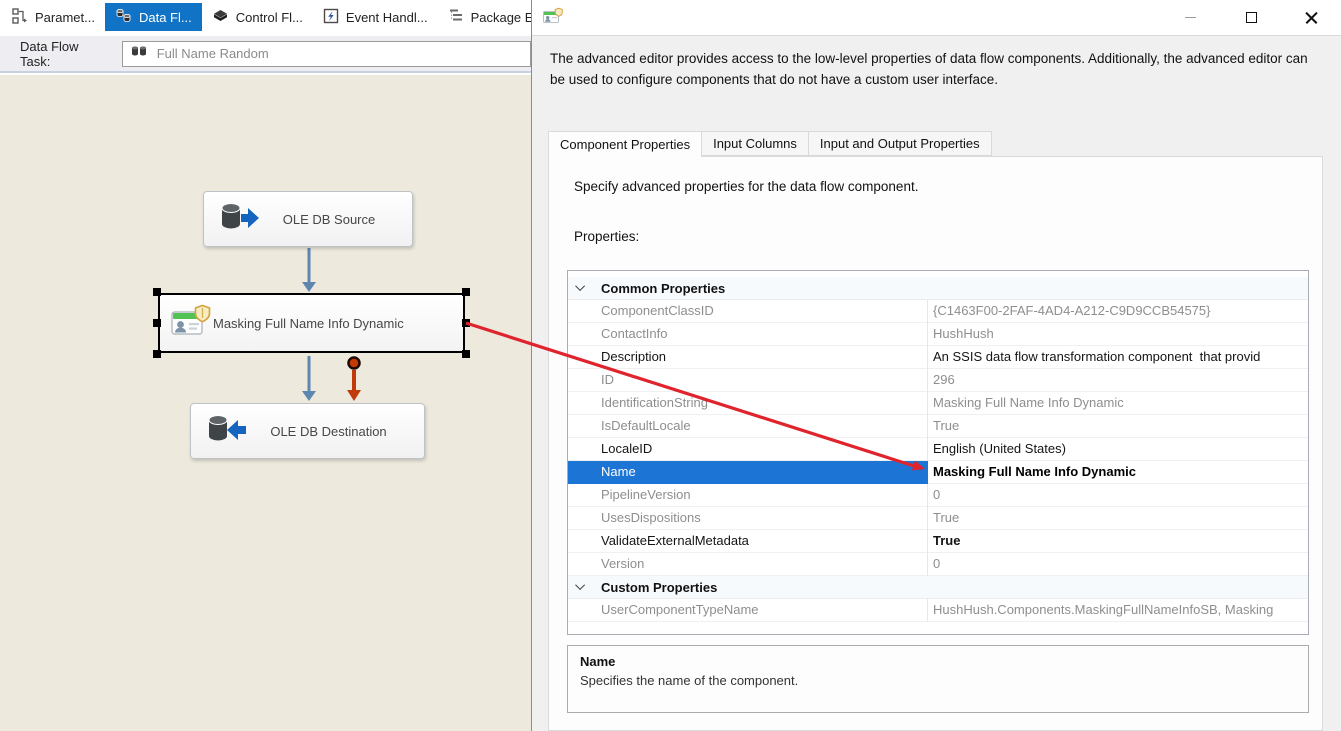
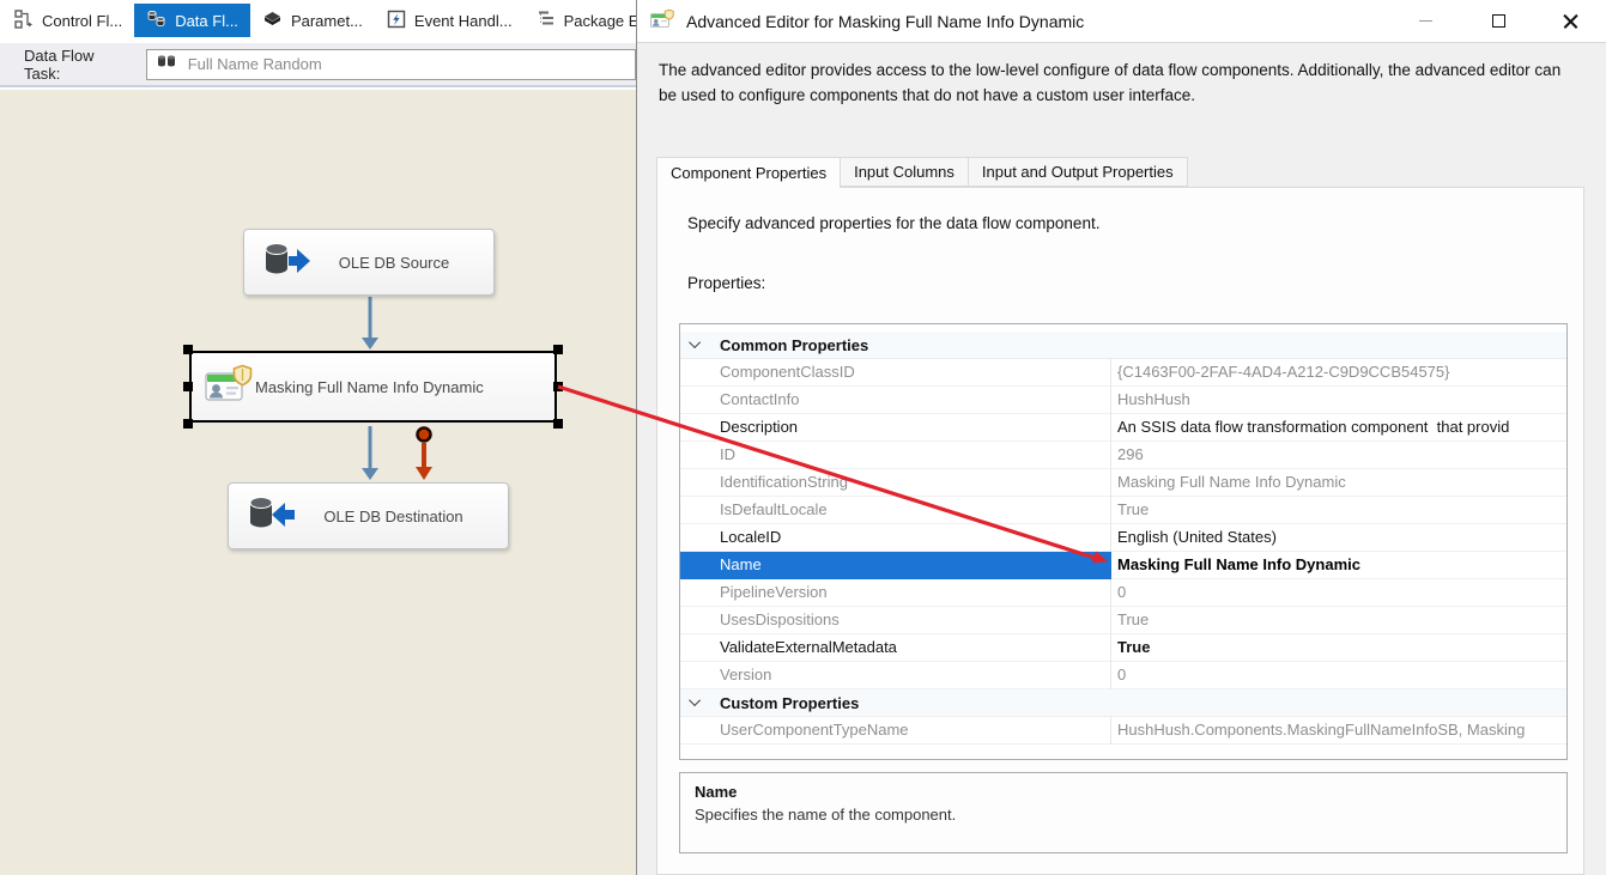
- Paramet...
+ Control Fl...
  Data Fl...
- Control Fl...
+ Paramet...
  Event Handl...
  Data Flow Task:
  Full Name Random
  OLE DB Source
  Masking Full Name Info Dynamic
  OLE DB Destination
+ Advanced Editor for Masking Full Name Info Dynamic
- The advanced editor provides access to the low-level properties of data flow components. Additionally, the advanced editor can be used to configure components that do not have a custom user interface.
+ The advanced editor provides access to the low-level configure of data flow components. Additionally, the advanced editor can be used to configure components that do not have a custom user interface.
  Component Properties
  Input Columns
  Input and Output Properties
  Specify advanced properties for the data flow component.
  Properties:
  Common Properties
  ComponentClassID
  {C1463F00-2FAF-4AD4-A212-C9D9CCB54575}
  ContactInfo
  HushHush
  Description
  An SSIS data flow transformation component that provid
  ID
  296
  IdentificationString
  Masking Full Name Info Dynamic
  IsDefaultLocale
  True
  LocaleID
  English (United States)
  Name
  Masking Full Name Info Dynamic
  PipelineVersion
  0
  UsesDispositions
  True
  ValidateExternalMetadata
  True
  Version
  0
  Custom Properties
  UserComponentTypeName
  HushHush.Components.MaskingFullNameInfoSB, Masking
  Name
  Specifies the name of the component.
